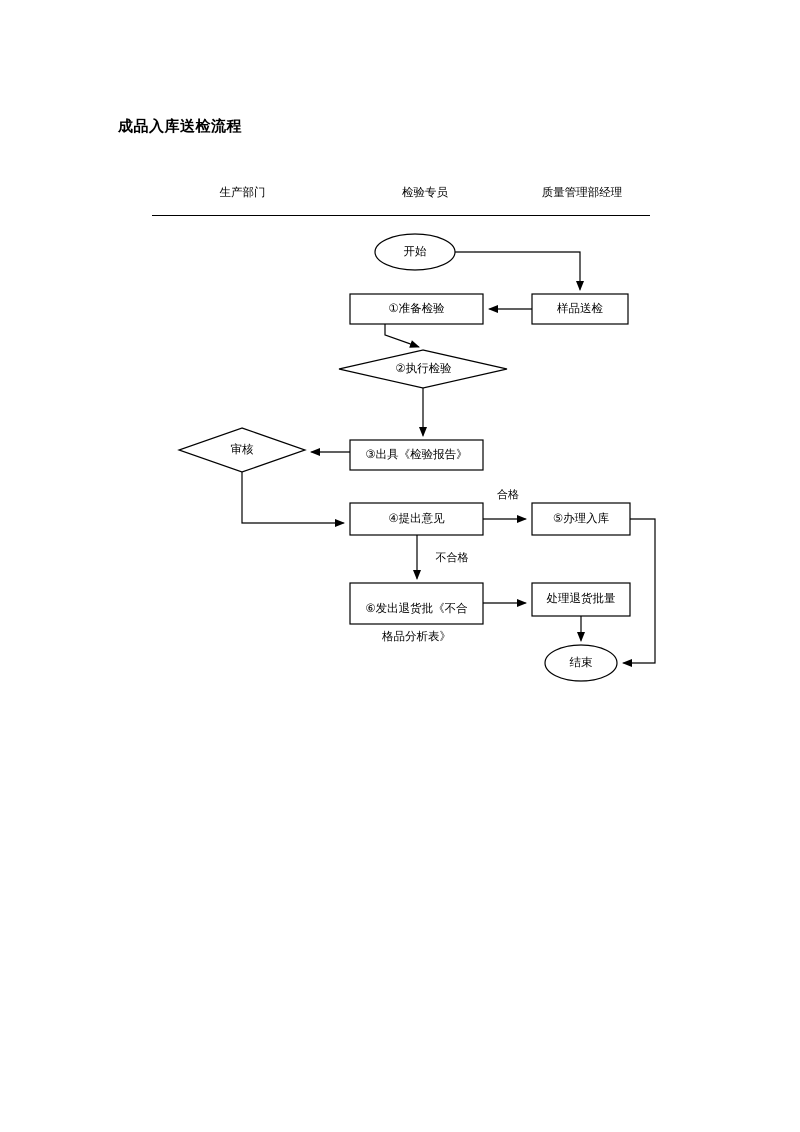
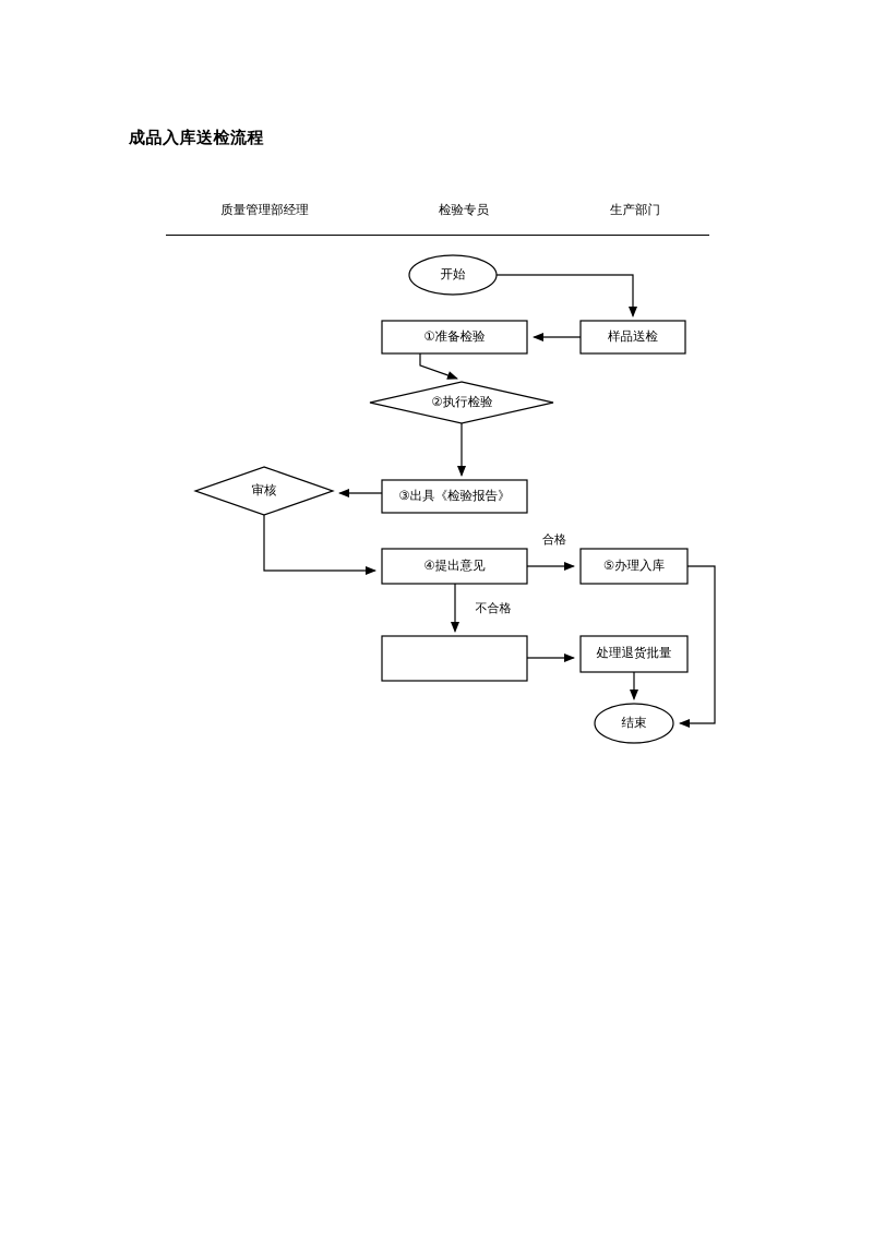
  成品入库送检流程
- 生产部门
+ 质量管理部经理
  检验专员
- 质量管理部经理
+ 生产部门
  开始
  样品送检
  ①准备检验
  ②执行检验
  ③出具《检验报告》
  审核
  ④提出意见
  ⑤办理入库
- ⑥发出退货批《不合
- 格品分析表》
  处理退货批量
  结束
  合格
  不合格
